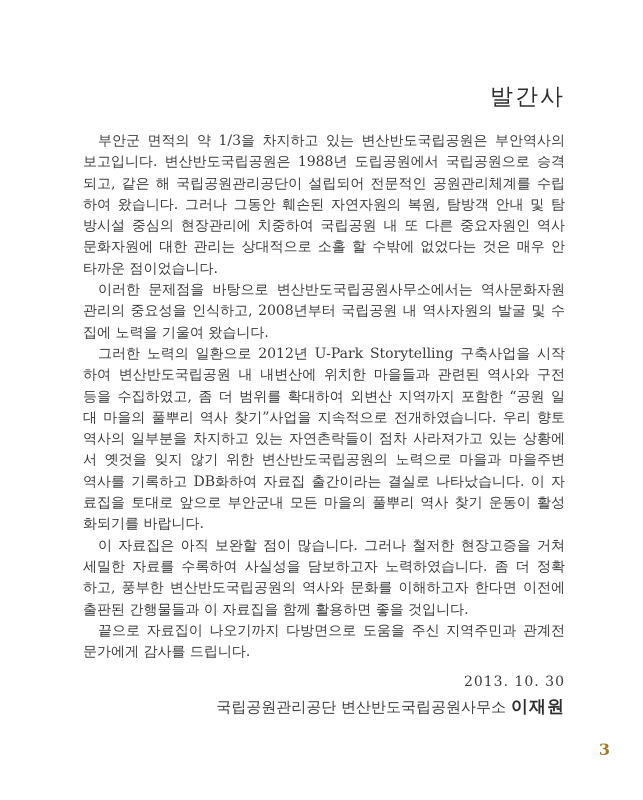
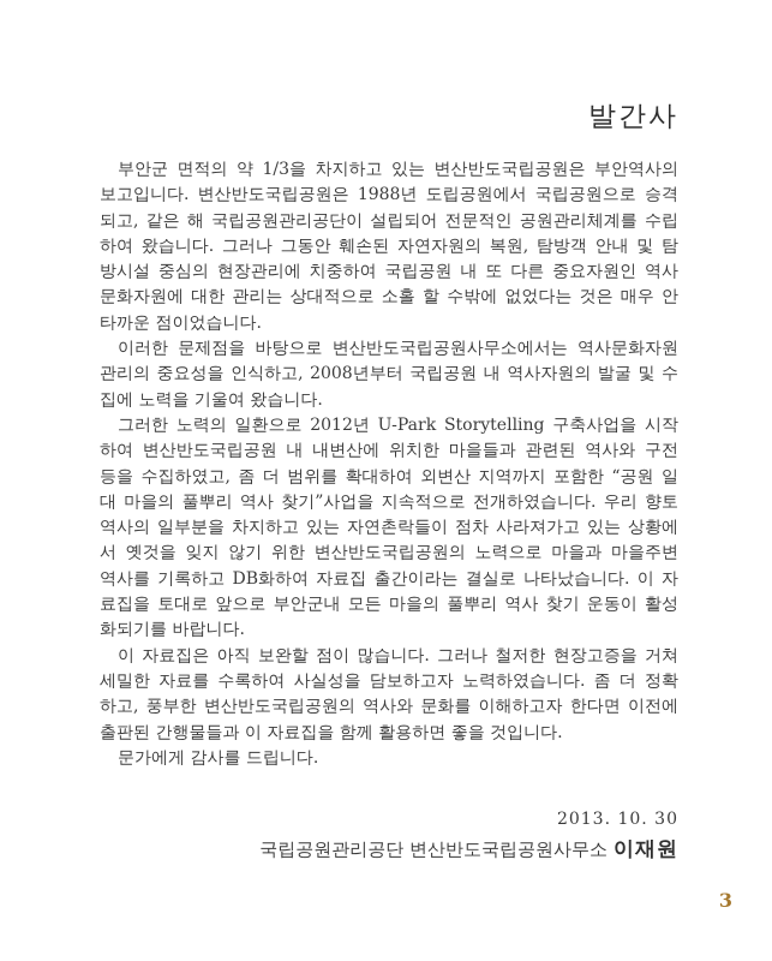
  발간사
  부안군 면적의 약 1/3을 차지하고 있는 변산반도국립공원은 부안역사의
  보고입니다. 변산반도국립공원은 1988년 도립공원에서 국립공원으로 승격
  되고, 같은 해 국립공원관리공단이 설립되어 전문적인 공원관리체계를 수립
  하여 왔습니다. 그러나 그동안 훼손된 자연자원의 복원, 탐방객 안내 및 탐
  방시설 중심의 현장관리에 치중하여 국립공원 내 또 다른 중요자원인 역사
  문화자원에 대한 관리는 상대적으로 소홀 할 수밖에 없었다는 것은 매우 안
  타까운 점이었습니다.
  이러한 문제점을 바탕으로 변산반도국립공원사무소에서는 역사문화자원
  관리의 중요성을 인식하고, 2008년부터 국립공원 내 역사자원의 발굴 및 수
  집에 노력을 기울여 왔습니다.
  그러한 노력의 일환으로 2012년 U-Park Storytelling 구축사업을 시작
  하여 변산반도국립공원 내 내변산에 위치한 마을들과 관련된 역사와 구전
  등을 수집하였고, 좀 더 범위를 확대하여 외변산 지역까지 포함한 “공원 일
  대 마을의 풀뿌리 역사 찾기”사업을 지속적으로 전개하였습니다. 우리 향토
  역사의 일부분을 차지하고 있는 자연촌락들이 점차 사라져가고 있는 상황에
  서 옛것을 잊지 않기 위한 변산반도국립공원의 노력으로 마을과 마을주변
  역사를 기록하고 DB화하여 자료집 출간이라는 결실로 나타났습니다. 이 자
  료집을 토대로 앞으로 부안군내 모든 마을의 풀뿌리 역사 찾기 운동이 활성
  화되기를 바랍니다.
  이 자료집은 아직 보완할 점이 많습니다. 그러나 철저한 현장고증을 거쳐
  세밀한 자료를 수록하여 사실성을 담보하고자 노력하였습니다. 좀 더 정확
  하고, 풍부한 변산반도국립공원의 역사와 문화를 이해하고자 한다면 이전에
  출판된 간행물들과 이 자료집을 함께 활용하면 좋을 것입니다.
- 끝으로 자료집이 나오기까지 다방면으로 도움을 주신 지역주민과 관계전
  문가에게 감사를 드립니다.
  2013. 10. 30
  국립공원관리공단 변산반도국립공원사무소 이재원
  3
